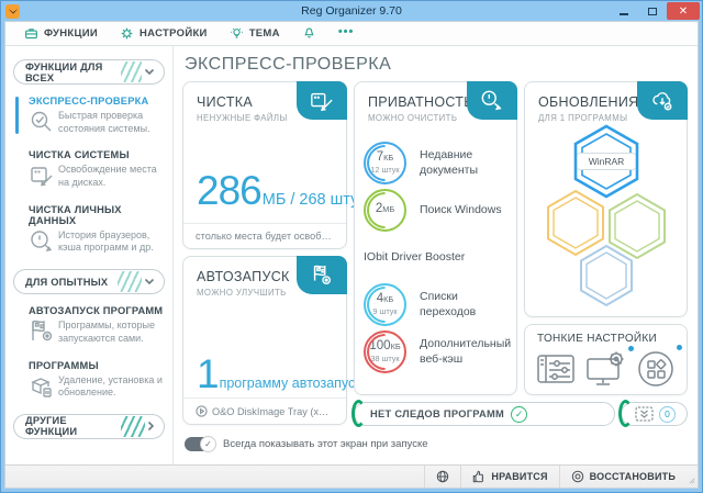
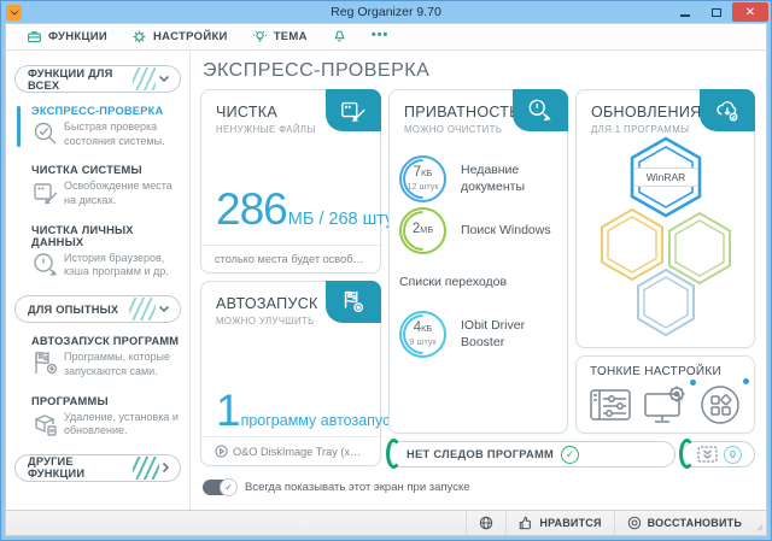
  Reg Organizer 9.70
  ✕
  ФУНКЦИИ
  НАСТРОЙКИ
  ТЕМА
  •••
  ФУНКЦИИ ДЛЯ ВСЕХ
  ЭКСПРЕСС-ПРОВЕРКА
  Быстрая проверка состояния системы.
  ЧИСТКА СИСТЕМЫ
  Освобождение места на дисках.
  ЧИСТКА ЛИЧНЫХ ДАННЫХ
  История браузеров, кэша программ и др.
  ДЛЯ ОПЫТНЫХ
  АВТОЗАПУСК ПРОГРАММ
  Программы, которые запускаются сами.
  ПРОГРАММЫ
  Удаление, установка и обновление.
  ДРУГИЕ ФУНКЦИИ
  ЭКСПРЕСС-ПРОВЕРКА
  ЧИСТКА
  НЕНУЖНЫЕ ФАЙЛЫ
  286
  МБ / 268 шт
  столько места будет освобож
  АВТОЗАПУСК
  МОЖНО УЛУЧШИТЬ
  1
  программу автозапус
  O&O DiskImage Tray (x64)
  ПРИВАТНОСТ
  МОЖНО ОЧИСТИТЬ
  7КБ
  12 штук
  Недавние документы
  2МБ
  Поиск Windows
- IObit Driver Booster
+ Списки переходов
  4КБ
  9 штук
- Списки переходов
+ IObit Driver Booster
- 100КБ
- 38 штук
- Дополнительный веб-кэш
  ОБНОВЛЕНИЯ
  ДЛЯ 1 ПРОГРАММЫ
  WinRAR
  ТОНКИЕ НАСТРОЙКИ
  НЕТ СЛЕДОВ ПРОГРАММ
  ✓
  0
  ✓
  Всегда показывать этот экран при запуске
  НРАВИТСЯ
  ВОССТАНОВИТЬ
